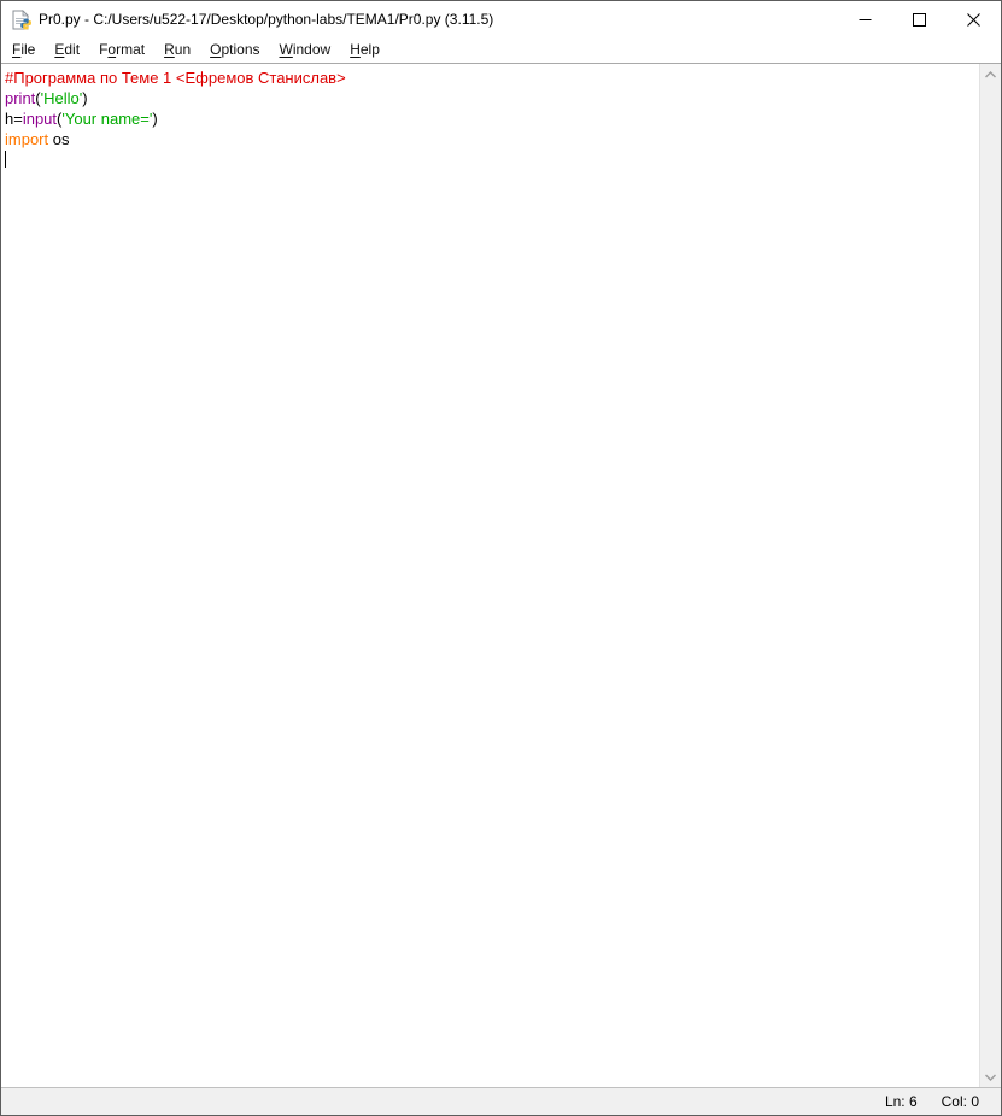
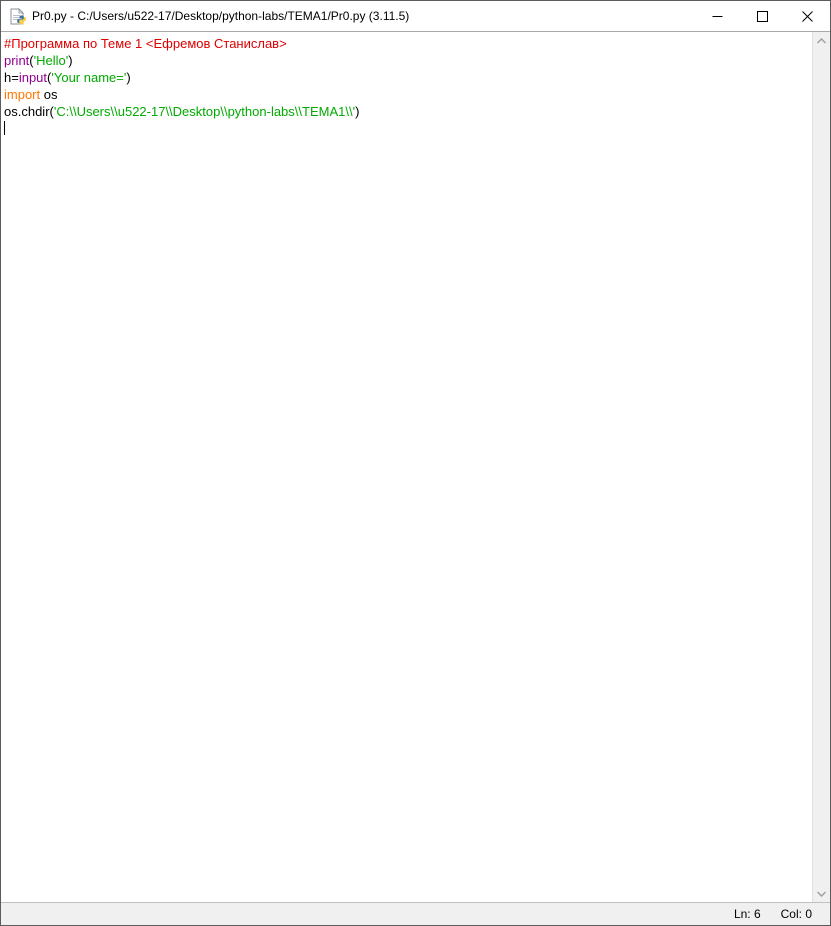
  Pr0.py - C:/Users/u522-17/Desktop/python-labs/TEMA1/Pr0.py (3.11.5)
- File
- Edit
- Format
- Run
- Options
- Window
- Help
  #Программа по Теме 1 <Ефремов Станислав>
  print('Hello')
  h=input('Your name=')
  import os
+ os.chdir('C:\\Users\\u522-17\\Desktop\\python-labs\\TEMA1\\')
  Ln: 6
  Col: 0
